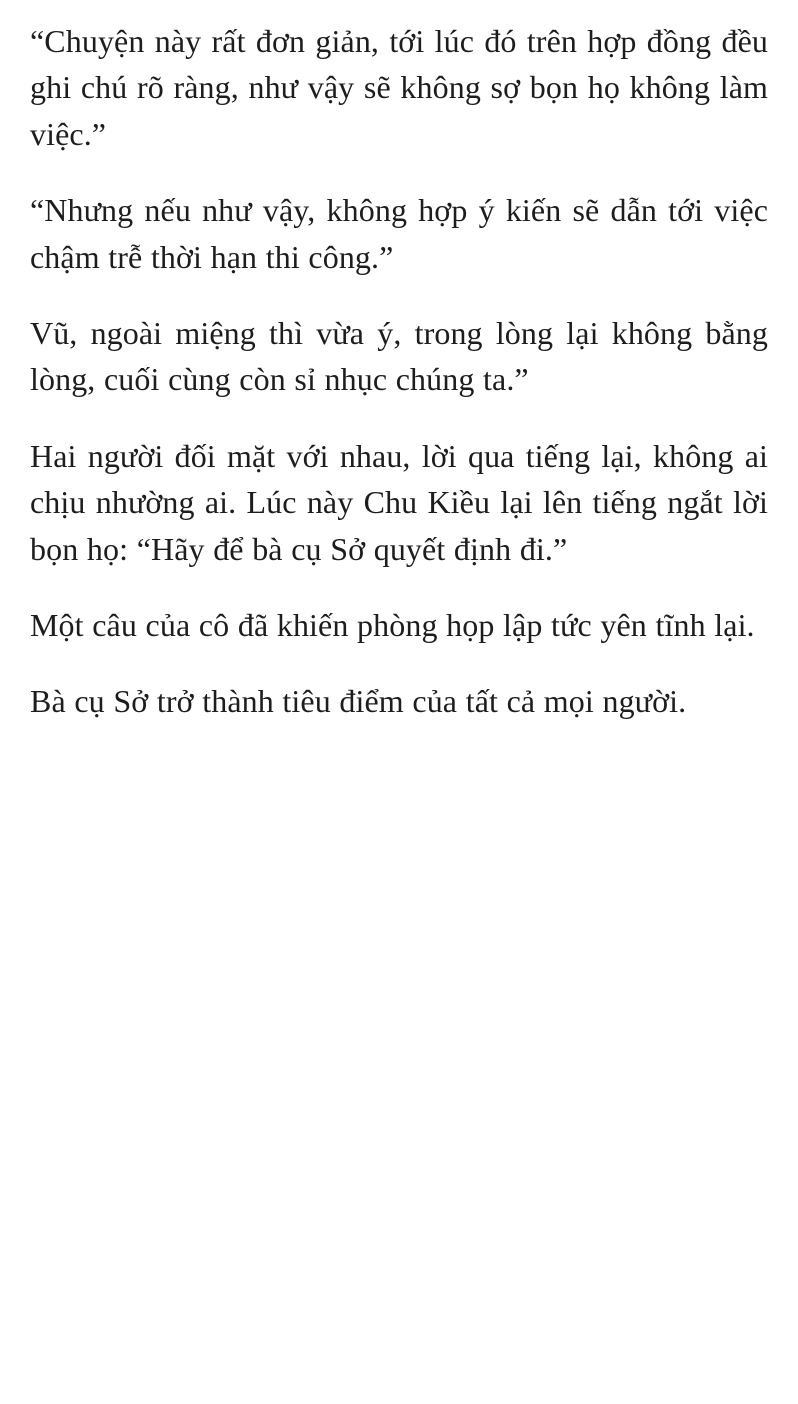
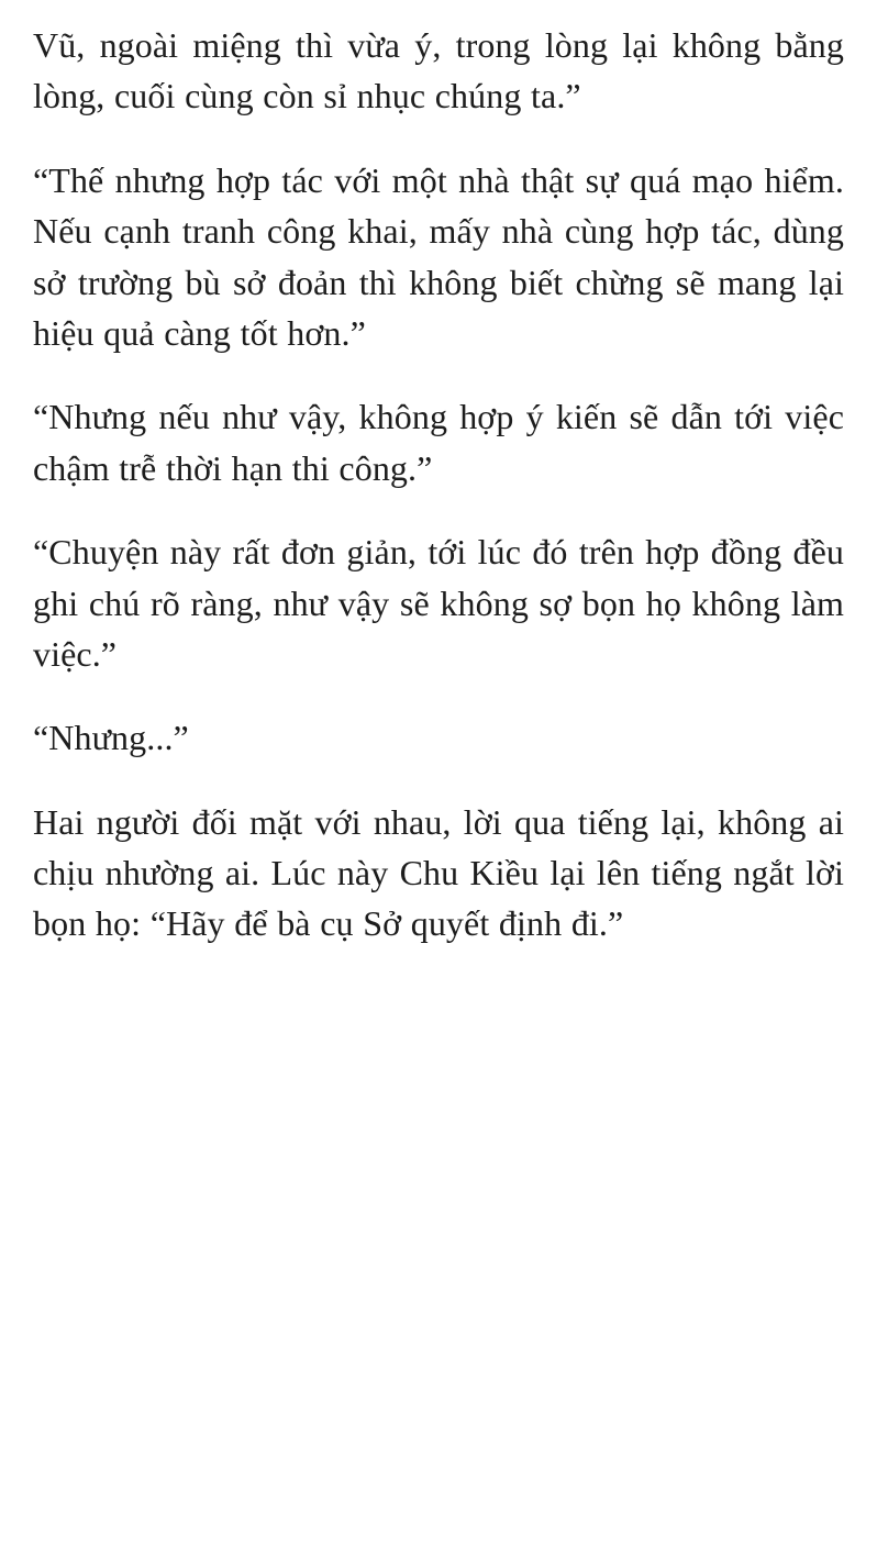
- “Chuyện này rất đơn giản, tới lúc đó trên hợp đồng đều ghi chú rõ ràng, như vậy sẽ không sợ bọn họ không làm việc.”
+ Vũ, ngoài miệng thì vừa ý, trong lòng lại không bằng lòng, cuối cùng còn sỉ nhục chúng ta.”
+ “Thế nhưng hợp tác với một nhà thật sự quá mạo hiểm. Nếu cạnh tranh công khai, mấy nhà cùng hợp tác, dùng sở trường bù sở đoản thì không biết chừng sẽ mang lại hiệu quả càng tốt hơn.”
  “Nhưng nếu như vậy, không hợp ý kiến sẽ dẫn tới việc chậm trễ thời hạn thi công.”
- Vũ, ngoài miệng thì vừa ý, trong lòng lại không bằng lòng, cuối cùng còn sỉ nhục chúng ta.”
+ “Chuyện này rất đơn giản, tới lúc đó trên hợp đồng đều ghi chú rõ ràng, như vậy sẽ không sợ bọn họ không làm việc.”
+ “Nhưng...”
  Hai người đối mặt với nhau, lời qua tiếng lại, không ai chịu nhường ai. Lúc này Chu Kiều lại lên tiếng ngắt lời bọn họ: “Hãy để bà cụ Sở quyết định đi.”
- Một câu của cô đã khiến phòng họp lập tức yên tĩnh lại.
- Bà cụ Sở trở thành tiêu điểm của tất cả mọi người.
